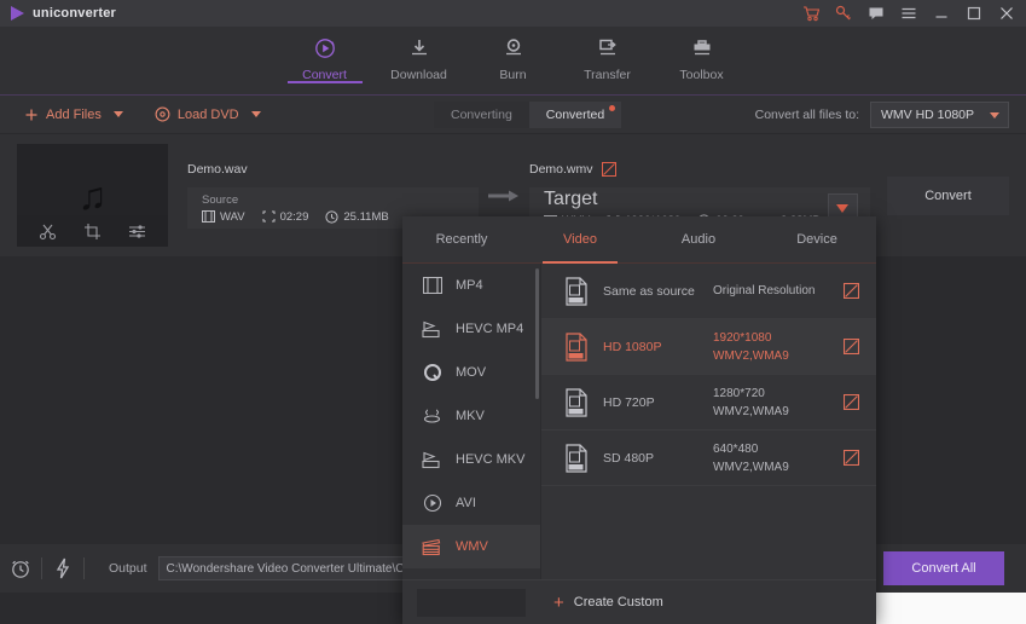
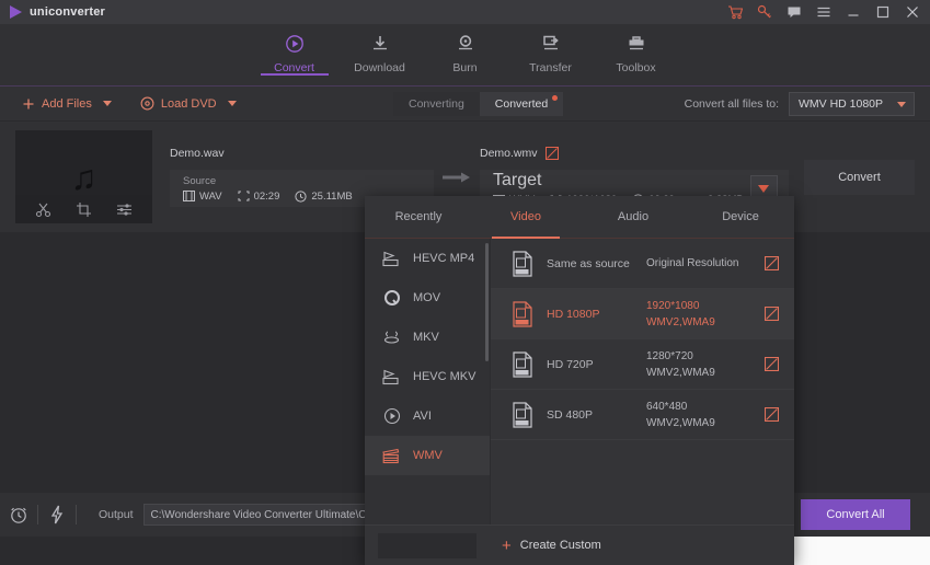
  uniconverter
  Convert
  Download
  Burn
  Transfer
  Toolbox
  Add Files
  Load DVD
  Converting
  Converted
  Convert all files to:
  WMV HD 1080P
  Demo.wav
  Source
  WAV
  02:29
  25.11MB
  Demo.wmv
  Target
  Convert
  Output
  C:\Wondershare Video Converter Ultimate\C
  Convert All
  Recently
  Video
  Audio
  Device
- MP4
  HEVC MP4
  MOV
  MKV
  HEVC MKV
  AVI
  WMV
  Same as source
  Original Resolution
  HD 1080P
  1920*1080
  WMV2,WMA9
  HD 720P
  1280*720
  WMV2,WMA9
  SD 480P
  640*480
  WMV2,WMA9
  +
  Create Custom
